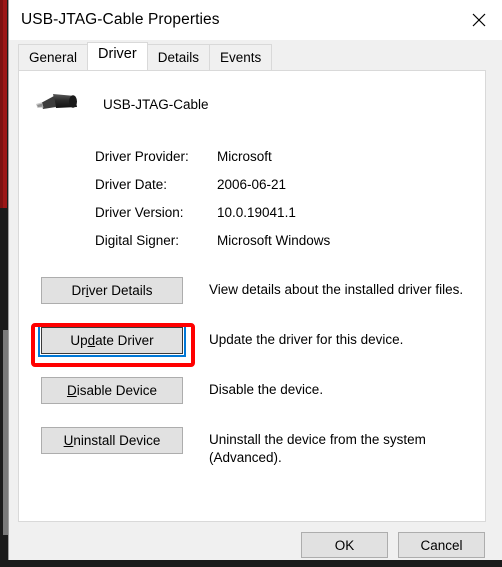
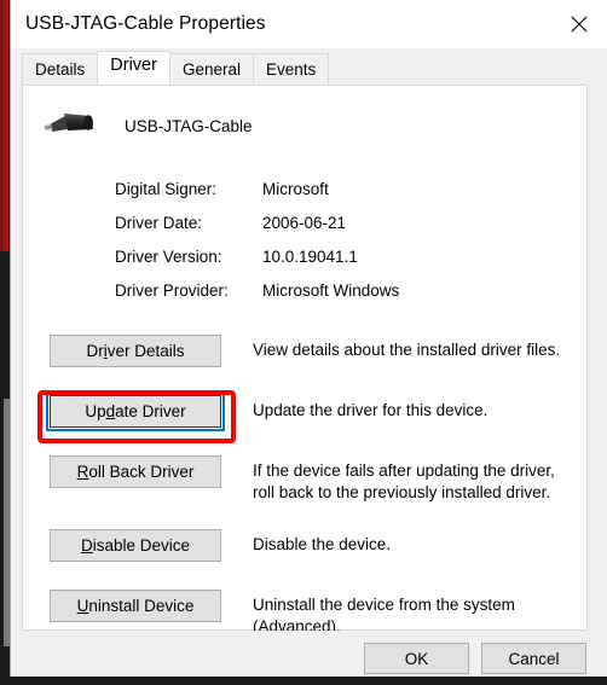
  USB-JTAG-Cable Properties
- General
+ Details
  Driver
- Details
+ General
  Events
  USB-JTAG-Cable
- Driver Provider:	Microsoft
+ Digital Signer:	Microsoft
  Driver Date:	2006-06-21
  Driver Version:	10.0.19041.1
- Digital Signer:	Microsoft Windows
+ Driver Provider:	Microsoft Windows
  Driver Details
  View details about the installed driver files.
  Update Driver
  Update the driver for this device.
+ Roll Back Driver
+ If the device fails after updating the driver, roll back to the previously installed driver.
  Disable Device
  Disable the device.
  Uninstall Device
  Uninstall the device from the system (Advanced).
  OK
  Cancel
